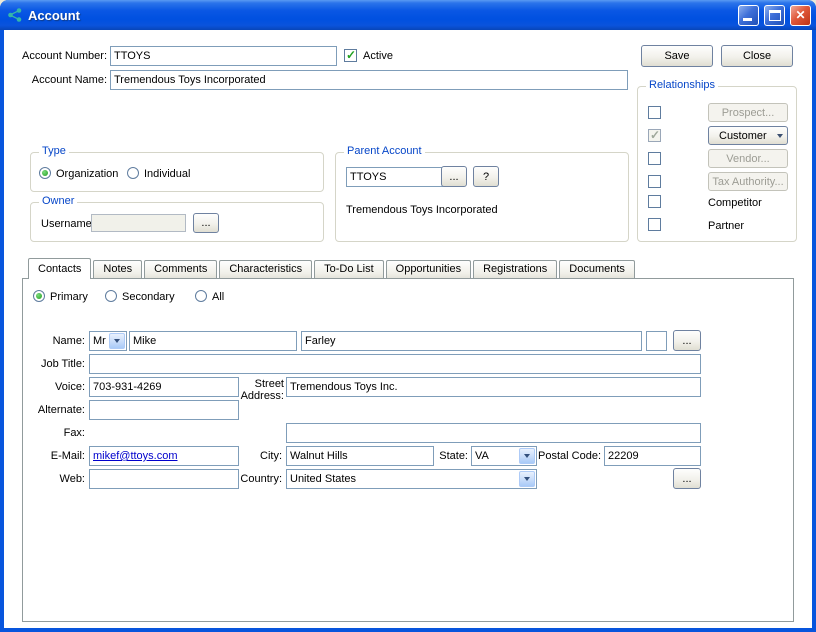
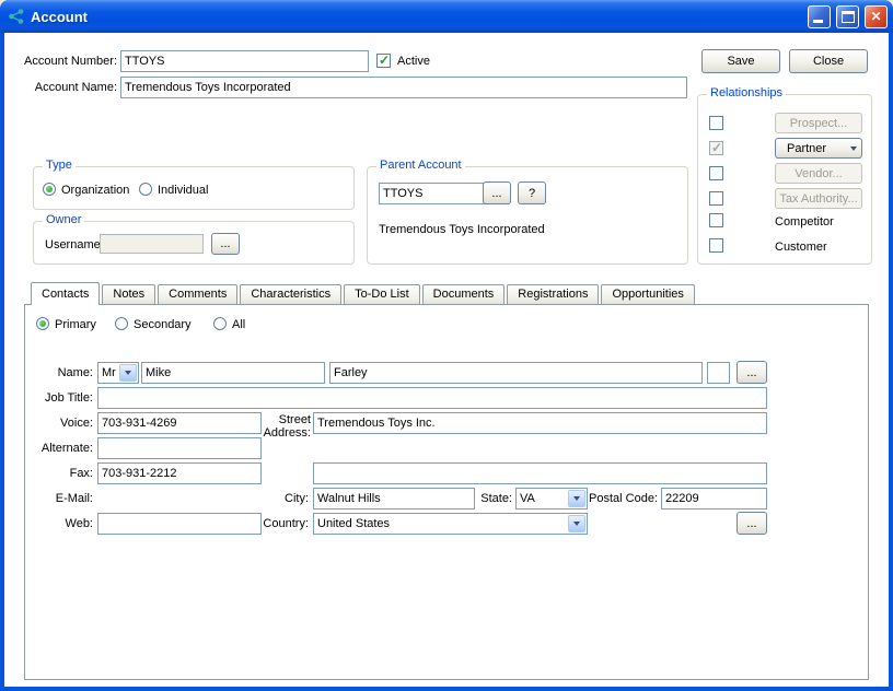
  Account
  ✕
  Account Number:
  TTOYS
  Active
  Save
  Close
  Account Name:
  Tremendous Toys Incorporated
  Relationships
  Prospect...
- Customer
+ Partner
  Vendor...
  Tax Authority...
  Competitor
- Partner
+ Customer
  Type
  Organization
  Individual
  Parent Account
  TTOYS
  ...
  ?
  Tremendous Toys Incorporated
  Owner
  Username
  ...
  Contacts
  Notes
  Comments
  Characteristics
  To-Do List
- Opportunities
+ Documents
  Registrations
- Documents
+ Opportunities
  Primary
  Secondary
  All
  Name:
  Mr
  Mike
  Farley
  ...
  Job Title:
  Voice:
  703-931-4269
  Street
  Address:
  Tremendous Toys Inc.
  Alternate:
  Fax:
+ 703-931-2212
  E-Mail:
- mikef@ttoys.com
  City:
  Walnut Hills
  State:
  VA
  Postal Code:
  22209
  Web:
  Country:
  United States
  ...
